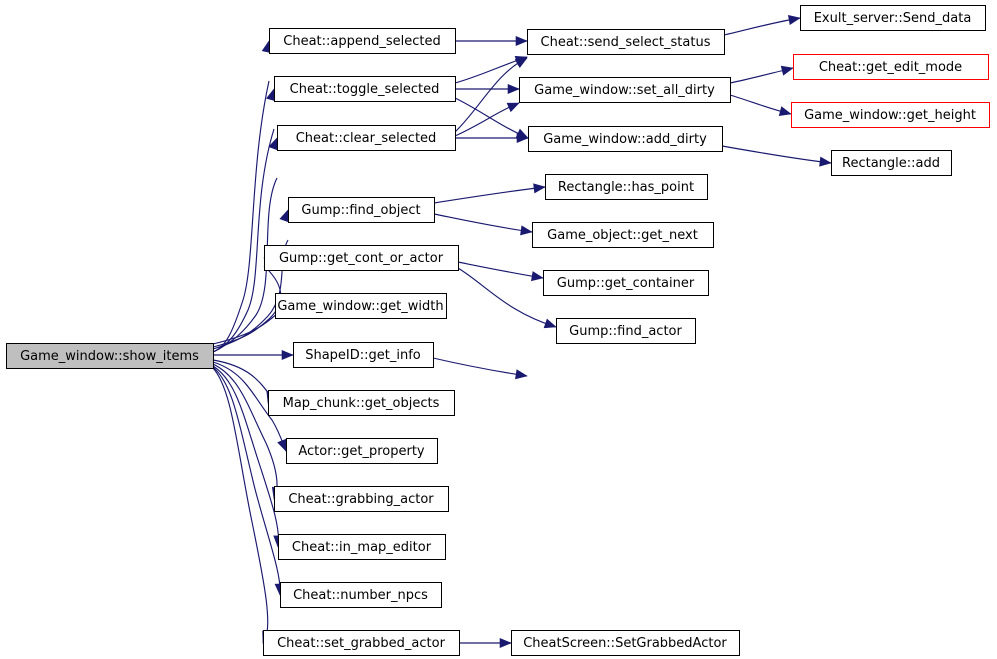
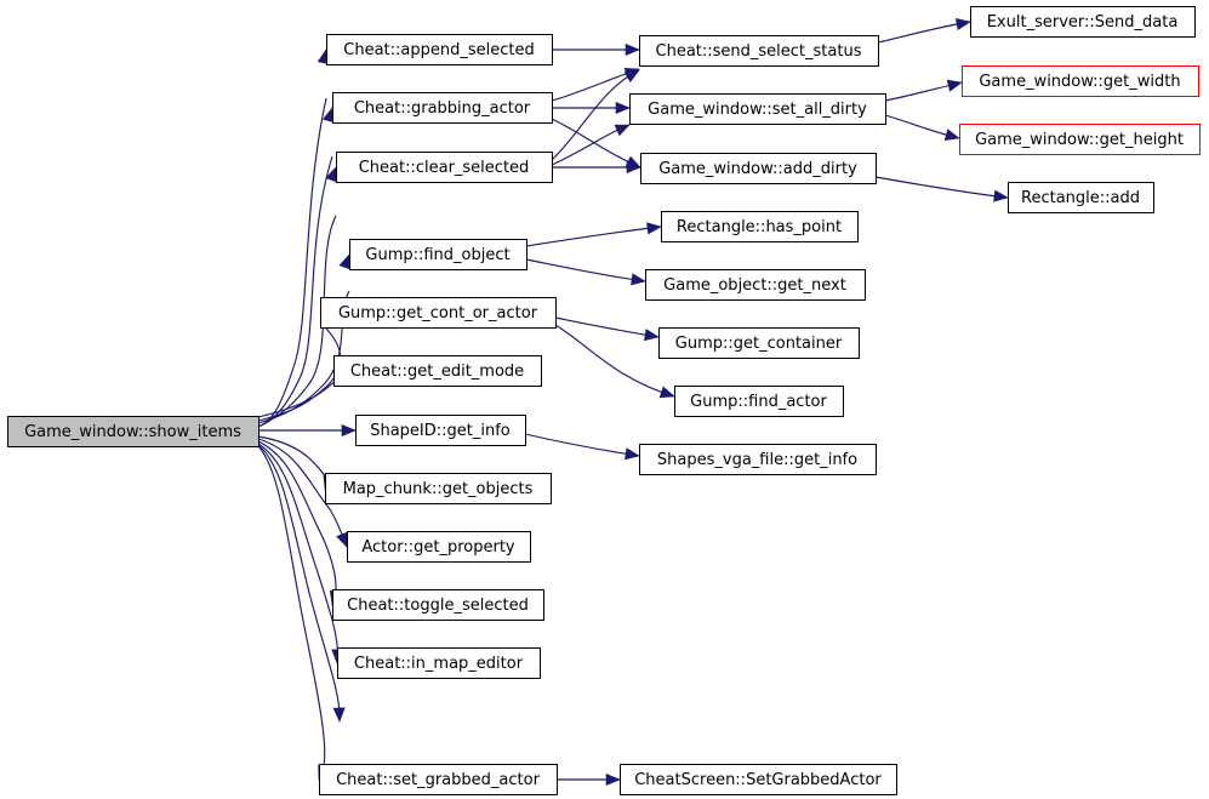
  Game_window::show_items
  Cheat::append_selected
- Cheat::toggle_selected
+ Cheat::grabbing_actor
  Cheat::clear_selected
  Gump::find_object
  Gump::get_cont_or_actor
- Game_window::get_width
+ Cheat::get_edit_mode
  ShapeID::get_info
  Map_chunk::get_objects
  Actor::get_property
- Cheat::grabbing_actor
+ Cheat::toggle_selected
  Cheat::in_map_editor
- Cheat::number_npcs
  Cheat::set_grabbed_actor
  Cheat::send_select_status
  Game_window::set_all_dirty
  Game_window::add_dirty
  Rectangle::has_point
  Game_object::get_next
  Gump::get_container
  Gump::find_actor
+ Shapes_vga_file::get_info
  Exult_server::Send_data
- Cheat::get_edit_mode
+ Game_window::get_width
  Game_window::get_height
  Rectangle::add
  CheatScreen::SetGrabbedActor
